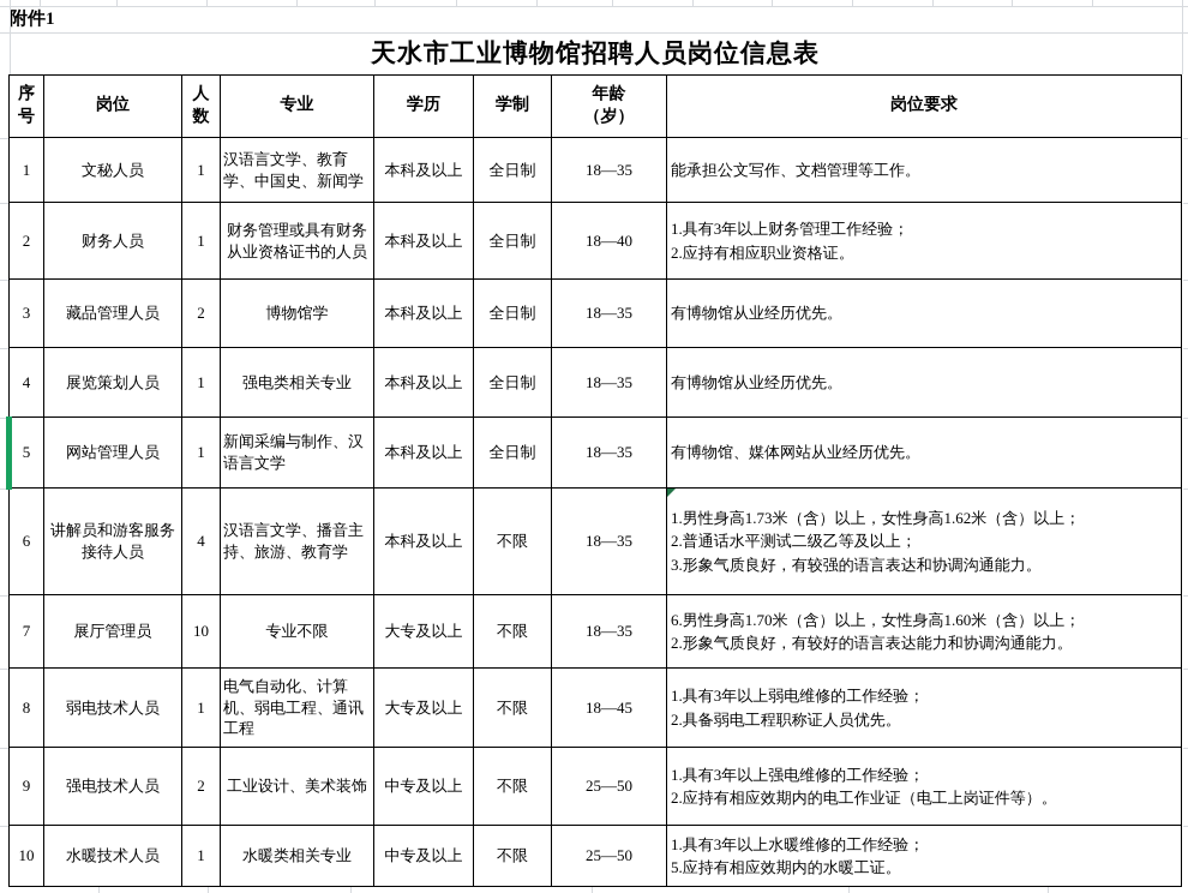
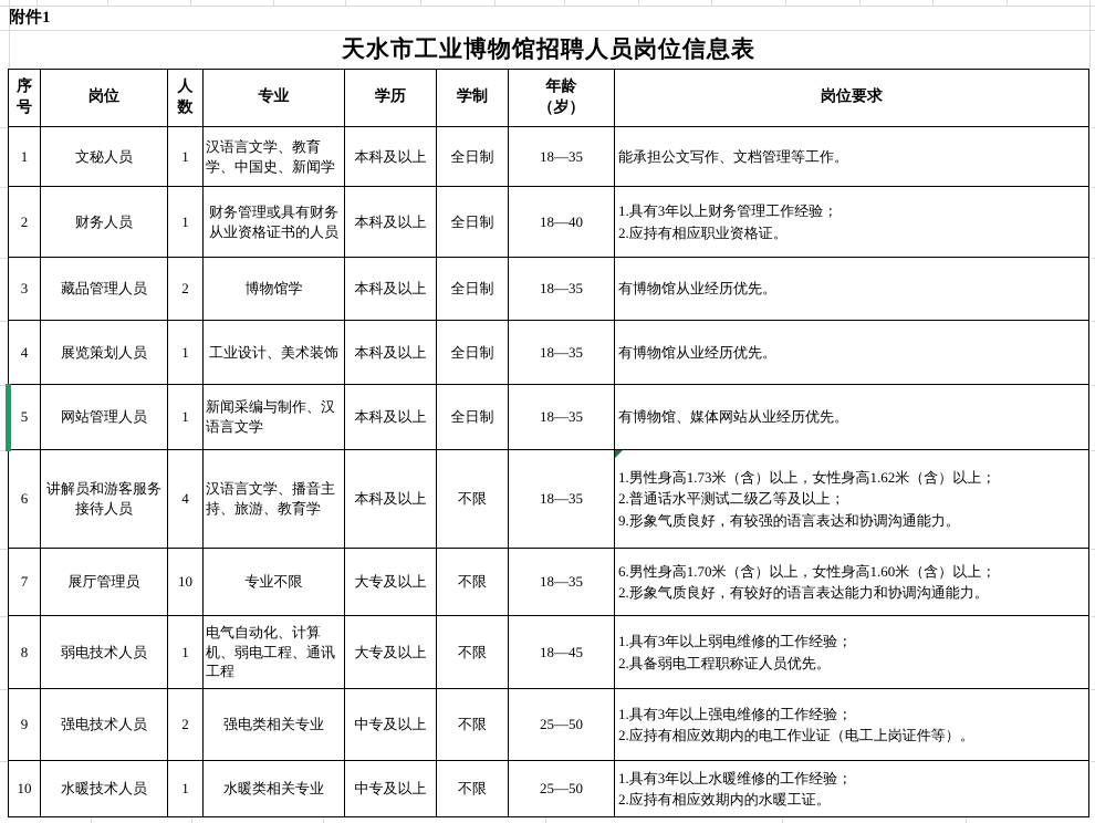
  附件1
  天水市工业博物馆招聘人员岗位信息表
  序号
  岗位
  人数
  专业
  学历
  学制
  年龄
  （岁）
  岗位要求
  1
  文秘人员
  1
  汉语言文学、教育学、中国史、新闻学
  本科及以上
  全日制
  18—35
  能承担公文写作、文档管理等工作。
  2
  财务人员
  1
  财务管理或具有财务从业资格证书的人员
  本科及以上
  全日制
  18—40
  1.具有3年以上财务管理工作经验；
  2.应持有相应职业资格证。
  3
  藏品管理人员
  2
  博物馆学
  本科及以上
  全日制
  18—35
  有博物馆从业经历优先。
  4
  展览策划人员
  1
- 强电类相关专业
+ 工业设计、美术装饰
  本科及以上
  全日制
  18—35
  有博物馆从业经历优先。
  5
  网站管理人员
  1
  新闻采编与制作、汉语言文学
  本科及以上
  全日制
  18—35
  有博物馆、媒体网站从业经历优先。
  6
  讲解员和游客服务接待人员
  4
  汉语言文学、播音主持、旅游、教育学
  本科及以上
  不限
  18—35
  1.男性身高1.73米（含）以上，女性身高1.62米（含）以上；
  2.普通话水平测试二级乙等及以上；
- 3.形象气质良好，有较强的语言表达和协调沟通能力。
+ 9.形象气质良好，有较强的语言表达和协调沟通能力。
  7
  展厅管理员
  10
  专业不限
  大专及以上
  不限
  18—35
  6.男性身高1.70米（含）以上，女性身高1.60米（含）以上；
  2.形象气质良好，有较好的语言表达能力和协调沟通能力。
  8
  弱电技术人员
  1
  电气自动化、计算机、弱电工程、通讯工程
  大专及以上
  不限
  18—45
  1.具有3年以上弱电维修的工作经验；
  2.具备弱电工程职称证人员优先。
  9
  强电技术人员
  2
- 工业设计、美术装饰
+ 强电类相关专业
  中专及以上
  不限
  25—50
  1.具有3年以上强电维修的工作经验；
  2.应持有相应效期内的电工作业证（电工上岗证件等）。
  10
  水暖技术人员
  1
  水暖类相关专业
  中专及以上
  不限
  25—50
  1.具有3年以上水暖维修的工作经验；
- 5.应持有相应效期内的水暖工证。
+ 2.应持有相应效期内的水暖工证。
